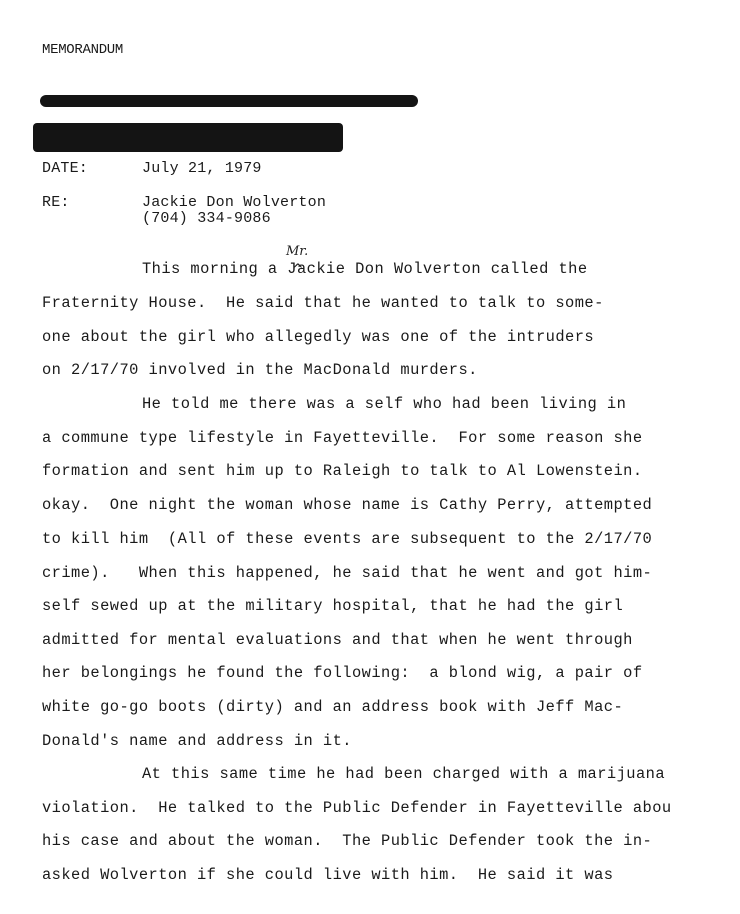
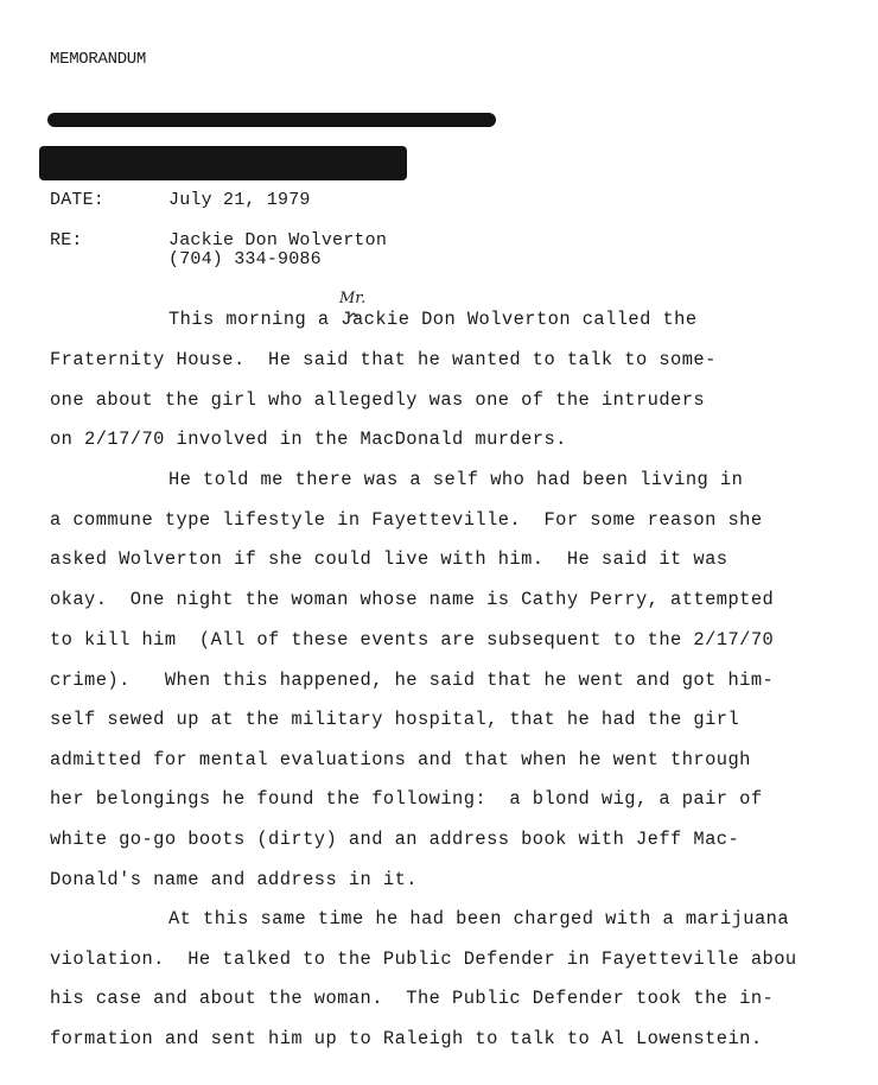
  MEMORANDUM
  DATE:
  July 21, 1979
  RE:
  Jackie Don Wolverton
  (704) 334-9086
  Mr.
  ^
  This morning a Jackie Don Wolverton called the
  Fraternity House. He said that he wanted to talk to some-
  one about the girl who allegedly was one of the intruders
  on 2/17/70 involved in the MacDonald murders.
  He told me there was a self who had been living in
  a commune type lifestyle in Fayetteville. For some reason she
- formation and sent him up to Raleigh to talk to Al Lowenstein.
+ asked Wolverton if she could live with him. He said it was
  okay. One night the woman whose name is Cathy Perry, attempted
  to kill him (All of these events are subsequent to the 2/17/70
  crime). When this happened, he said that he went and got him-
  self sewed up at the military hospital, that he had the girl
  admitted for mental evaluations and that when he went through
  her belongings he found the following: a blond wig, a pair of
  white go-go boots (dirty) and an address book with Jeff Mac-
  Donald's name and address in it.
  At this same time he had been charged with a marijuana
  violation. He talked to the Public Defender in Fayetteville abou
  his case and about the woman. The Public Defender took the in-
- asked Wolverton if she could live with him. He said it was
+ formation and sent him up to Raleigh to talk to Al Lowenstein.
